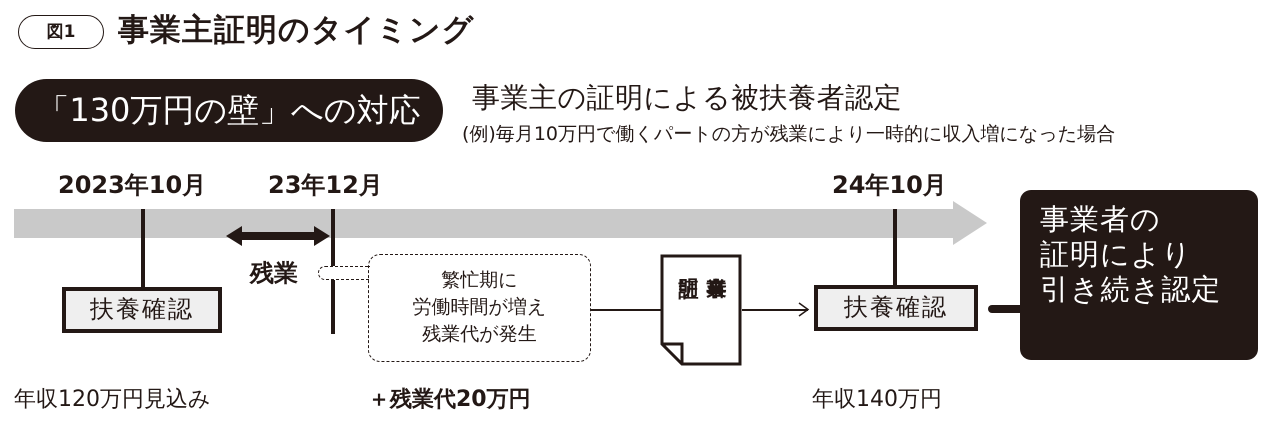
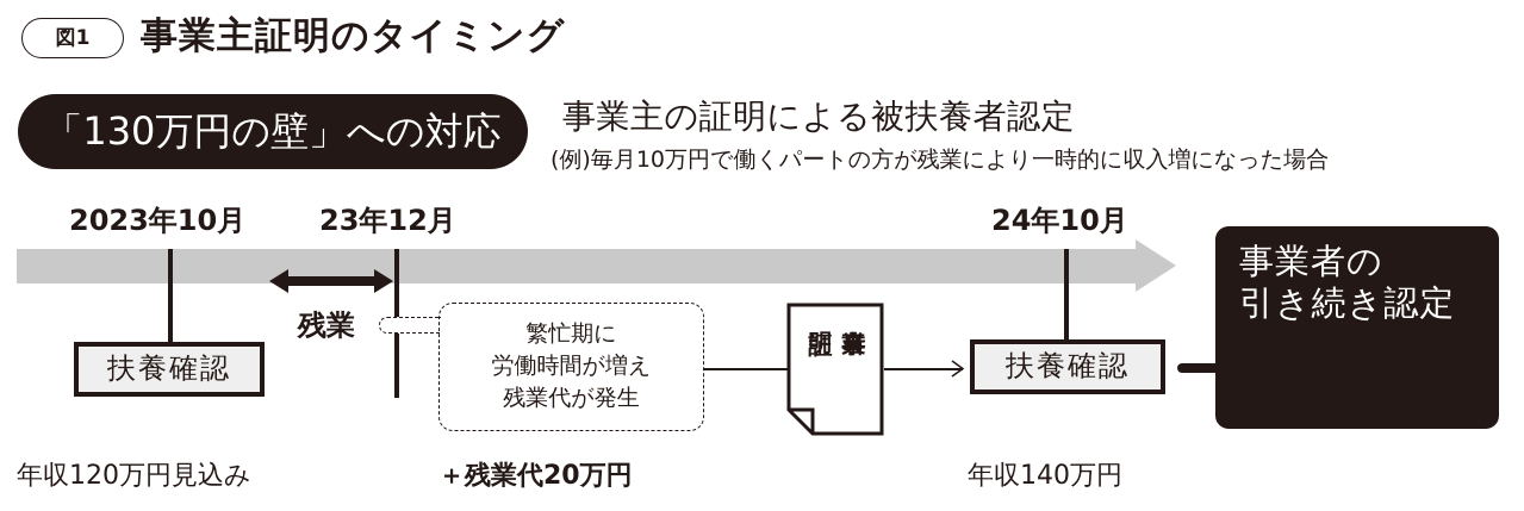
  図1
  事業主証明のタイミング
  「130万円の壁」への対応
  事業主の証明による被扶養者認定
  (例)毎月10万円で働くパートの方が残業により一時的に収入増になった場合
  2023年10月
  23年12月
  24年10月
  残業
  扶養確認
  繁忙期に
  労働時間が増え
  残業代が発生
  扶養確認
  事業者の
- 証明により
  引き続き認定
  年収120万円見込み
  ＋残業代20万円
  年収140万円
